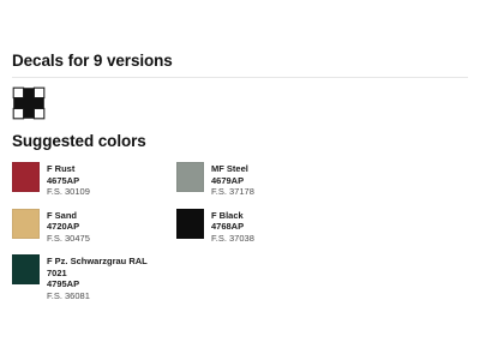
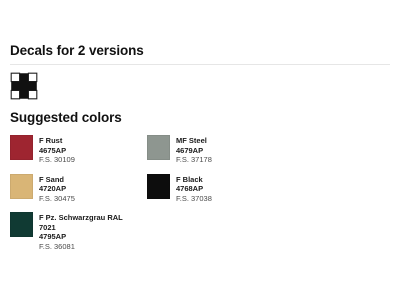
- Decals for 9 versions
+ Decals for 2 versions
  Suggested colors
  F Rust
  4675AP
  F.S. 30109
  MF Steel
  4679AP
  F.S. 37178
  F Sand
  4720AP
  F.S. 30475
  F Black
  4768AP
  F.S. 37038
  F Pz. Schwarzgrau RAL
  7021
  4795AP
  F.S. 36081
